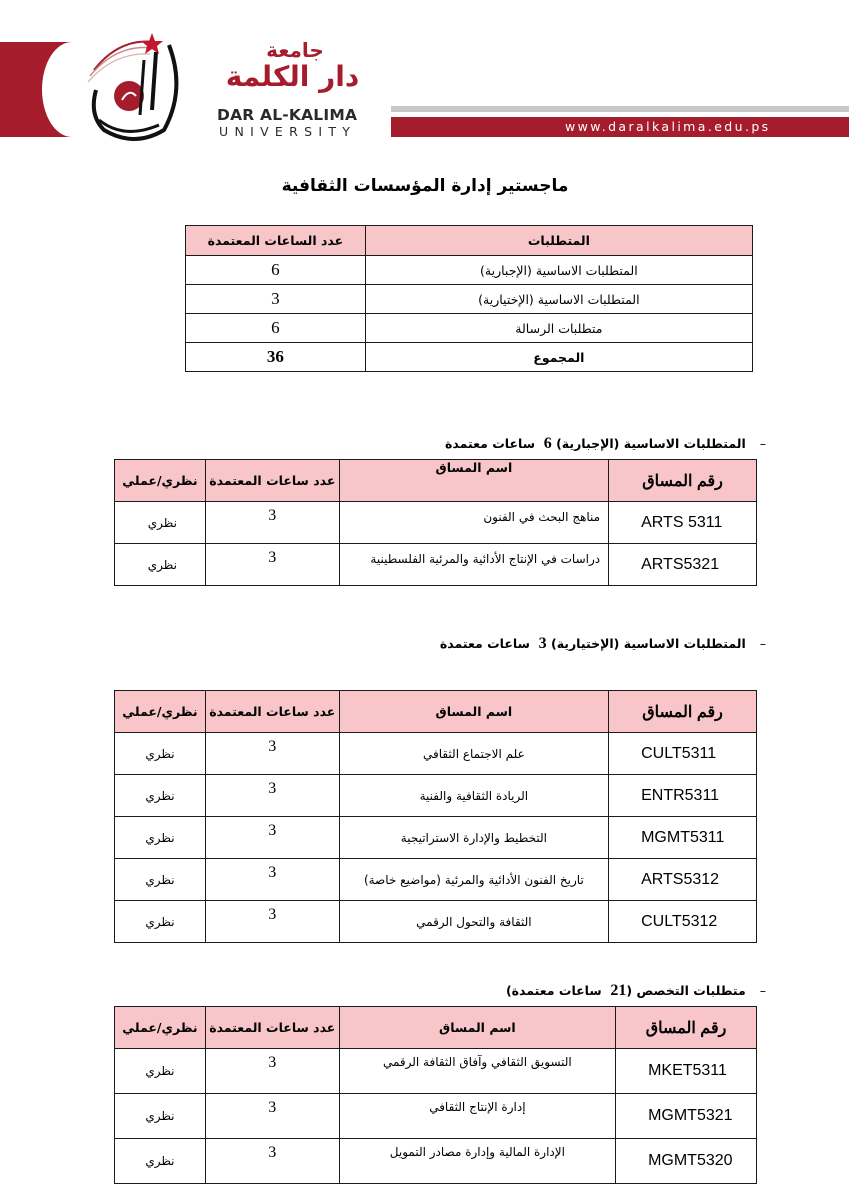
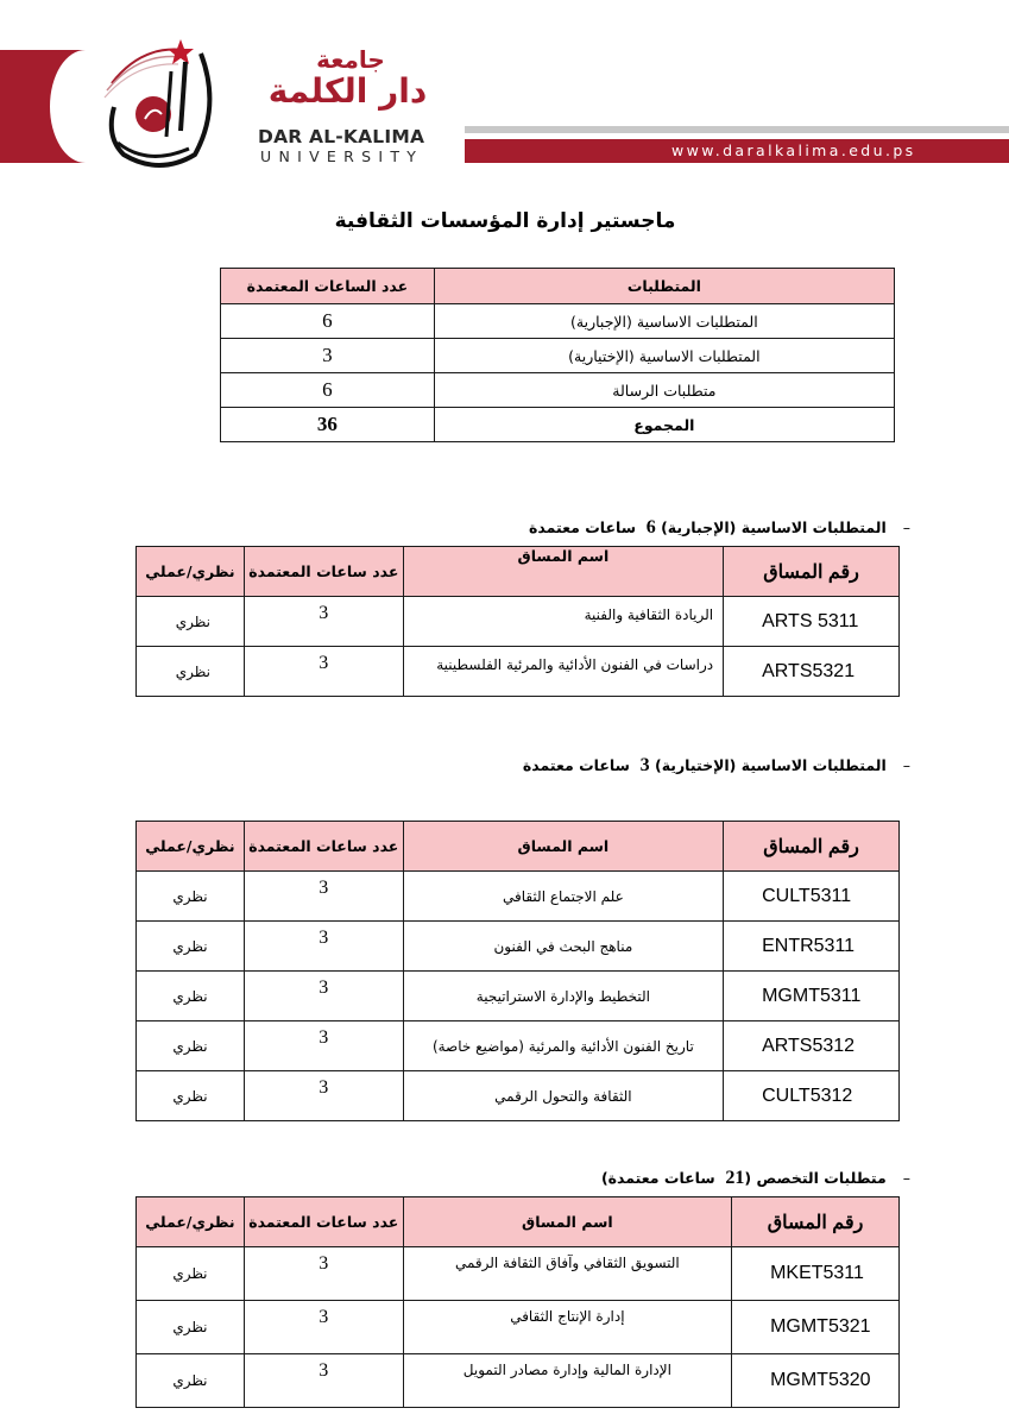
  جامعة
  دار الكلمة
  DAR AL-KALIMA
  UNIVERSITY
  www.daralkalima.edu.ps
  ماجستير إدارة المؤسسات الثقافية
  المتطلبات	عدد الساعات المعتمدة
  المتطلبات الاساسية (الإجبارية)	6
  المتطلبات الاساسية (الإختيارية)	3
  متطلبات الرسالة	6
  المجموع	36
  –المتطلبات الاساسية (الإجبارية) 6 ساعات معتمدة
  رقم المساق	اسم المساق	عدد ساعات المعتمدة	نظري/عملي
- ARTS 5311	مناهج البحث في الفنون	3	نظري
+ ARTS 5311	الريادة الثقافية والفنية	3	نظري
- ARTS5321	دراسات في الإنتاج الأدائية والمرئية الفلسطينية	3	نظري
+ ARTS5321	دراسات في الفنون الأدائية والمرئية الفلسطينية	3	نظري
  –المتطلبات الاساسية (الإختيارية) 3 ساعات معتمدة
  رقم المساق	اسم المساق	عدد ساعات المعتمدة	نظري/عملي
  CULT5311	علم الاجتماع الثقافي	3	نظري
- ENTR5311	الريادة الثقافية والفنية	3	نظري
+ ENTR5311	مناهج البحث في الفنون	3	نظري
  MGMT5311	التخطيط والإدارة الاستراتيجية	3	نظري
  ARTS5312	تاريخ الفنون الأدائية والمرئية (مواضيع خاصة)	3	نظري
  CULT5312	الثقافة والتحول الرقمي	3	نظري
  –متطلبات التخصص (21 ساعات معتمدة)
  رقم المساق	اسم المساق	عدد ساعات المعتمدة	نظري/عملي
  MKET5311	التسويق الثقافي وآفاق الثقافة الرقمي	3	نظري
  MGMT5321	إدارة الإنتاج الثقافي	3	نظري
  MGMT5320	الإدارة المالية وإدارة مصادر التمويل	3	نظري
